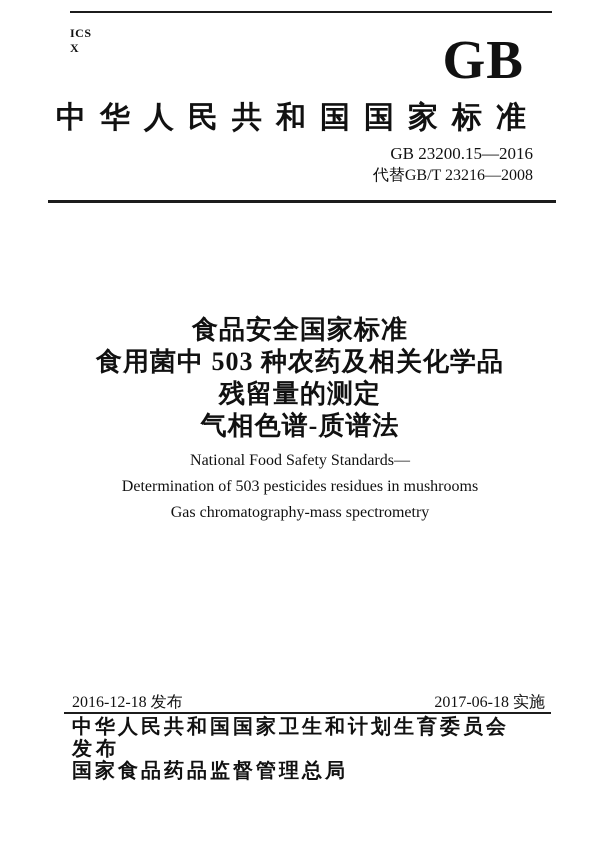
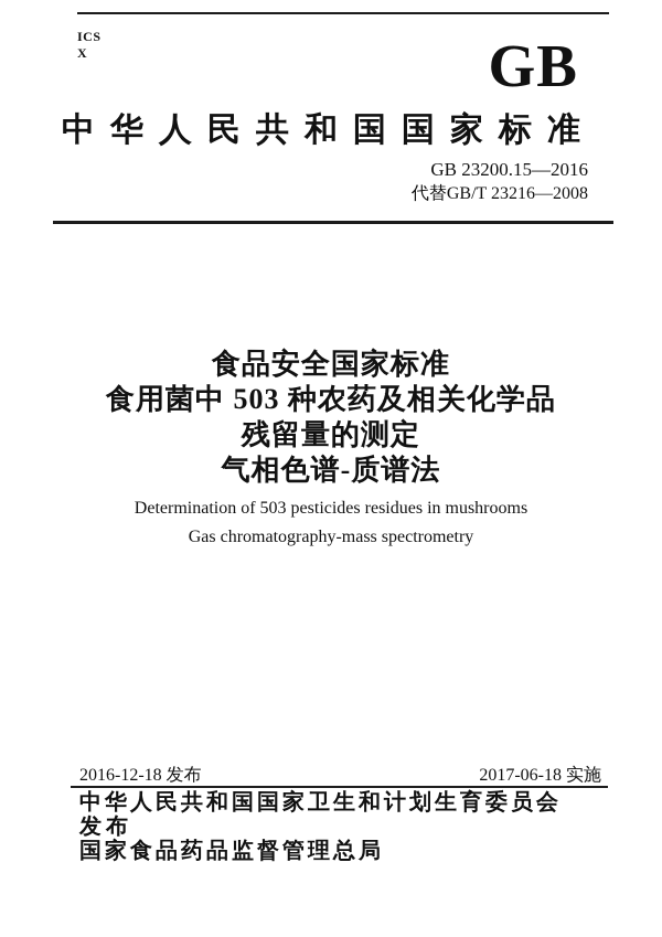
  ICS
  X
  GB
  中华人民共和国国家标准
  GB 23200.15—2016
  代替GB/T 23216—2008
  食品安全国家标准
  食用菌中 503 种农药及相关化学品
  残留量的测定
  气相色谱-质谱法
- National Food Safety Standards—
  Determination of 503 pesticides residues in mushrooms
  Gas chromatography-mass spectrometry
  2016-12-18 发布
  2017-06-18 实施
  中华人民共和国国家卫生和计划生育委员会
  发布
  国家食品药品监督管理总局
